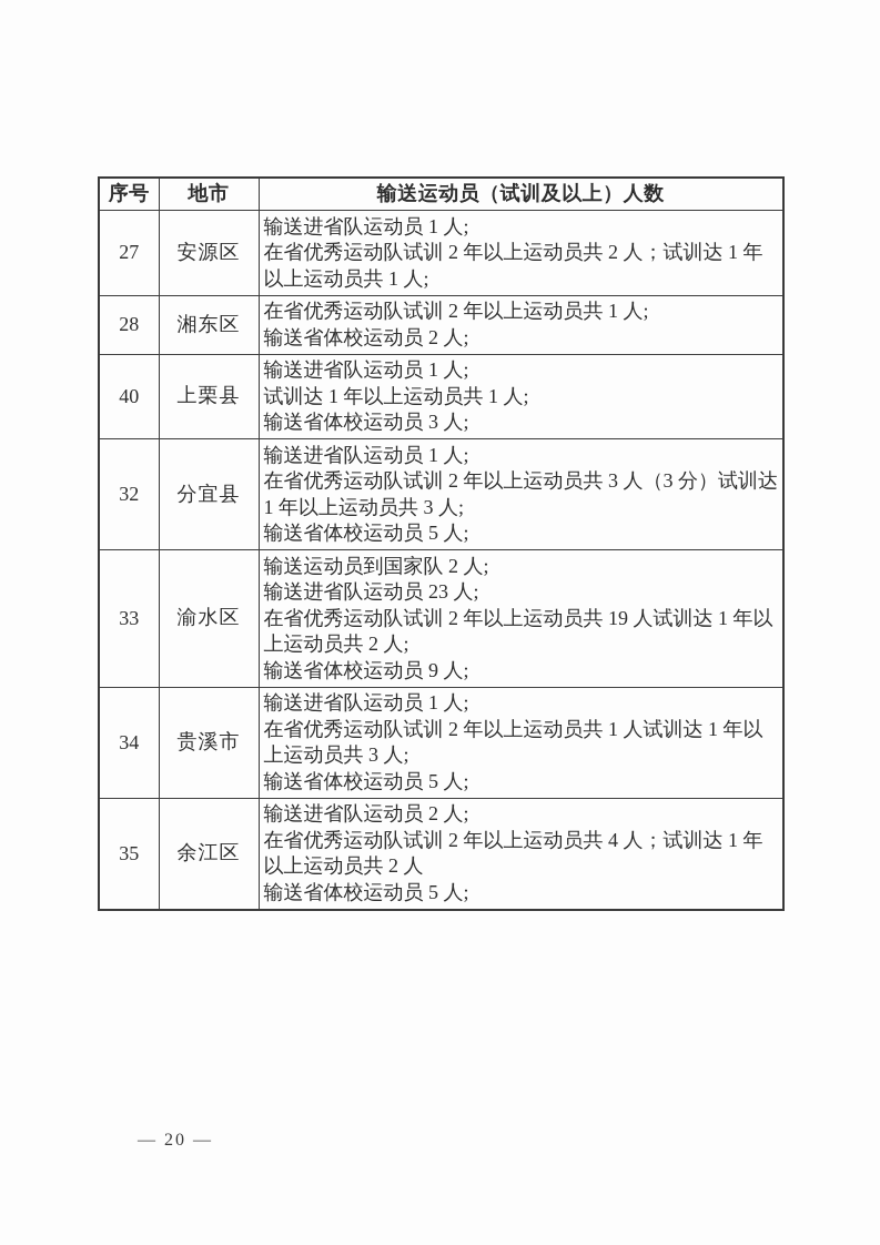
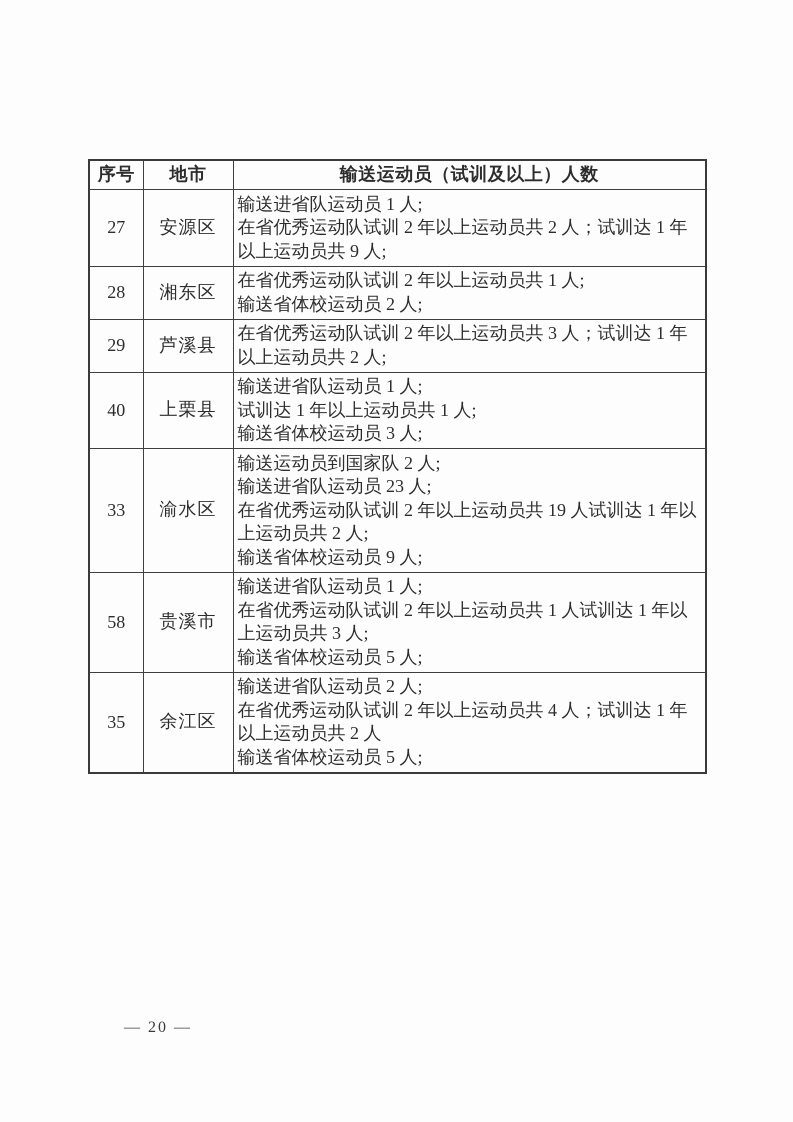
  序号	地市	输送运动员（试训及以上）人数
- 27	安源区	输送进省队运动员 1 人;在省优秀运动队试训 2 年以上运动员共 2 人；试训达 1 年以上运动员共 1 人;
+ 27	安源区	输送进省队运动员 1 人;在省优秀运动队试训 2 年以上运动员共 2 人；试训达 1 年以上运动员共 9 人;
  28	湘东区	在省优秀运动队试训 2 年以上运动员共 1 人;输送省体校运动员 2 人;
+ 29	芦溪县	在省优秀运动队试训 2 年以上运动员共 3 人；试训达 1 年以上运动员共 2 人;
  40	上栗县	输送进省队运动员 1 人;试训达 1 年以上运动员共 1 人;输送省体校运动员 3 人;
- 32	分宜县	输送进省队运动员 1 人;在省优秀运动队试训 2 年以上运动员共 3 人（3 分）试训达1 年以上运动员共 3 人;输送省体校运动员 5 人;
  33	渝水区	输送运动员到国家队 2 人;输送进省队运动员 23 人;在省优秀运动队试训 2 年以上运动员共 19 人试训达 1 年以上运动员共 2 人;输送省体校运动员 9 人;
- 34	贵溪市	输送进省队运动员 1 人;在省优秀运动队试训 2 年以上运动员共 1 人试训达 1 年以上运动员共 3 人;输送省体校运动员 5 人;
+ 58	贵溪市	输送进省队运动员 1 人;在省优秀运动队试训 2 年以上运动员共 1 人试训达 1 年以上运动员共 3 人;输送省体校运动员 5 人;
  35	余江区	输送进省队运动员 2 人;在省优秀运动队试训 2 年以上运动员共 4 人；试训达 1 年以上运动员共 2 人输送省体校运动员 5 人;
  — 20 —
